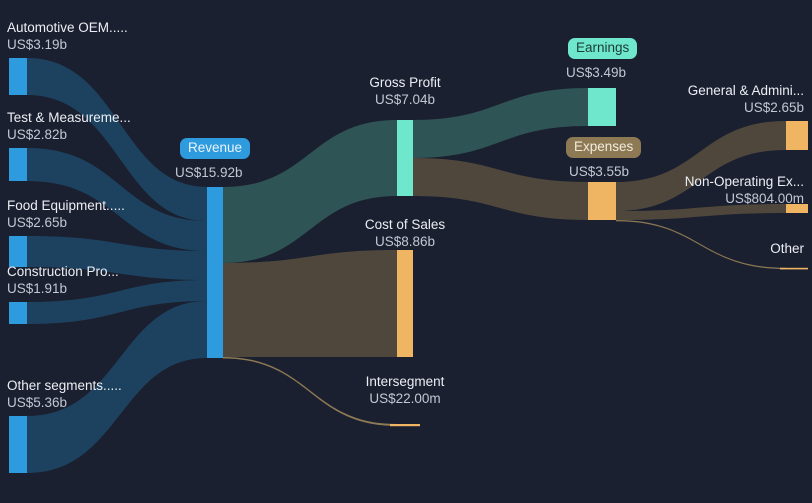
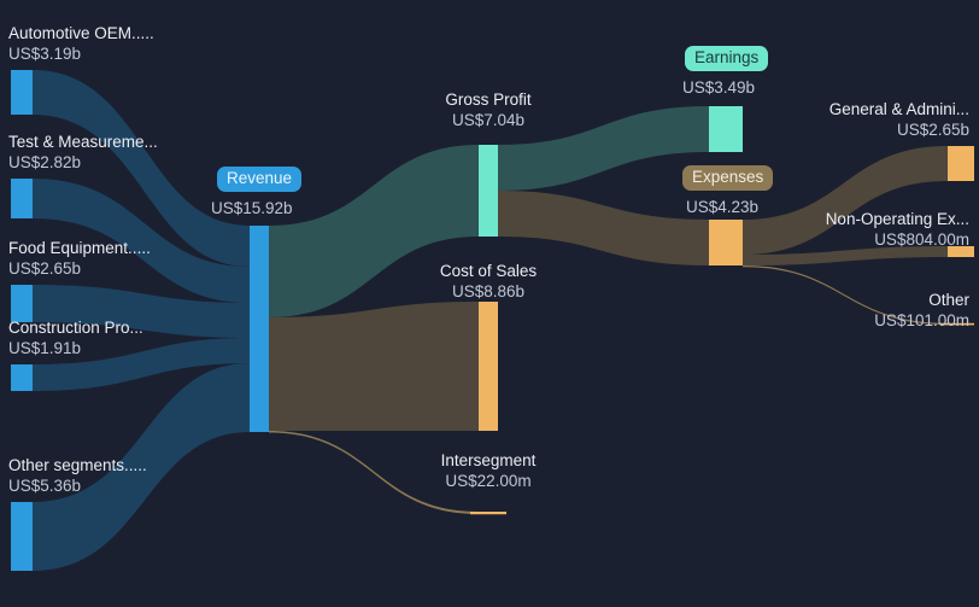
  Automotive OEM.....
  US$3.19b
  Test & Measureme...
  US$2.82b
  Food Equipment.....
  US$2.65b
  Construction Pro...
  US$1.91b
  Other segments.....
  US$5.36b
  Revenue
  US$15.92b
  Gross Profit
  US$7.04b
  Cost of Sales
  US$8.86b
  Intersegment
  US$22.00m
  Earnings
  US$3.49b
  Expenses
- US$3.55b
+ US$4.23b
  General & Admini...
  US$2.65b
  Non-Operating Ex...
  US$804.00m
  Other
+ US$101.00m
